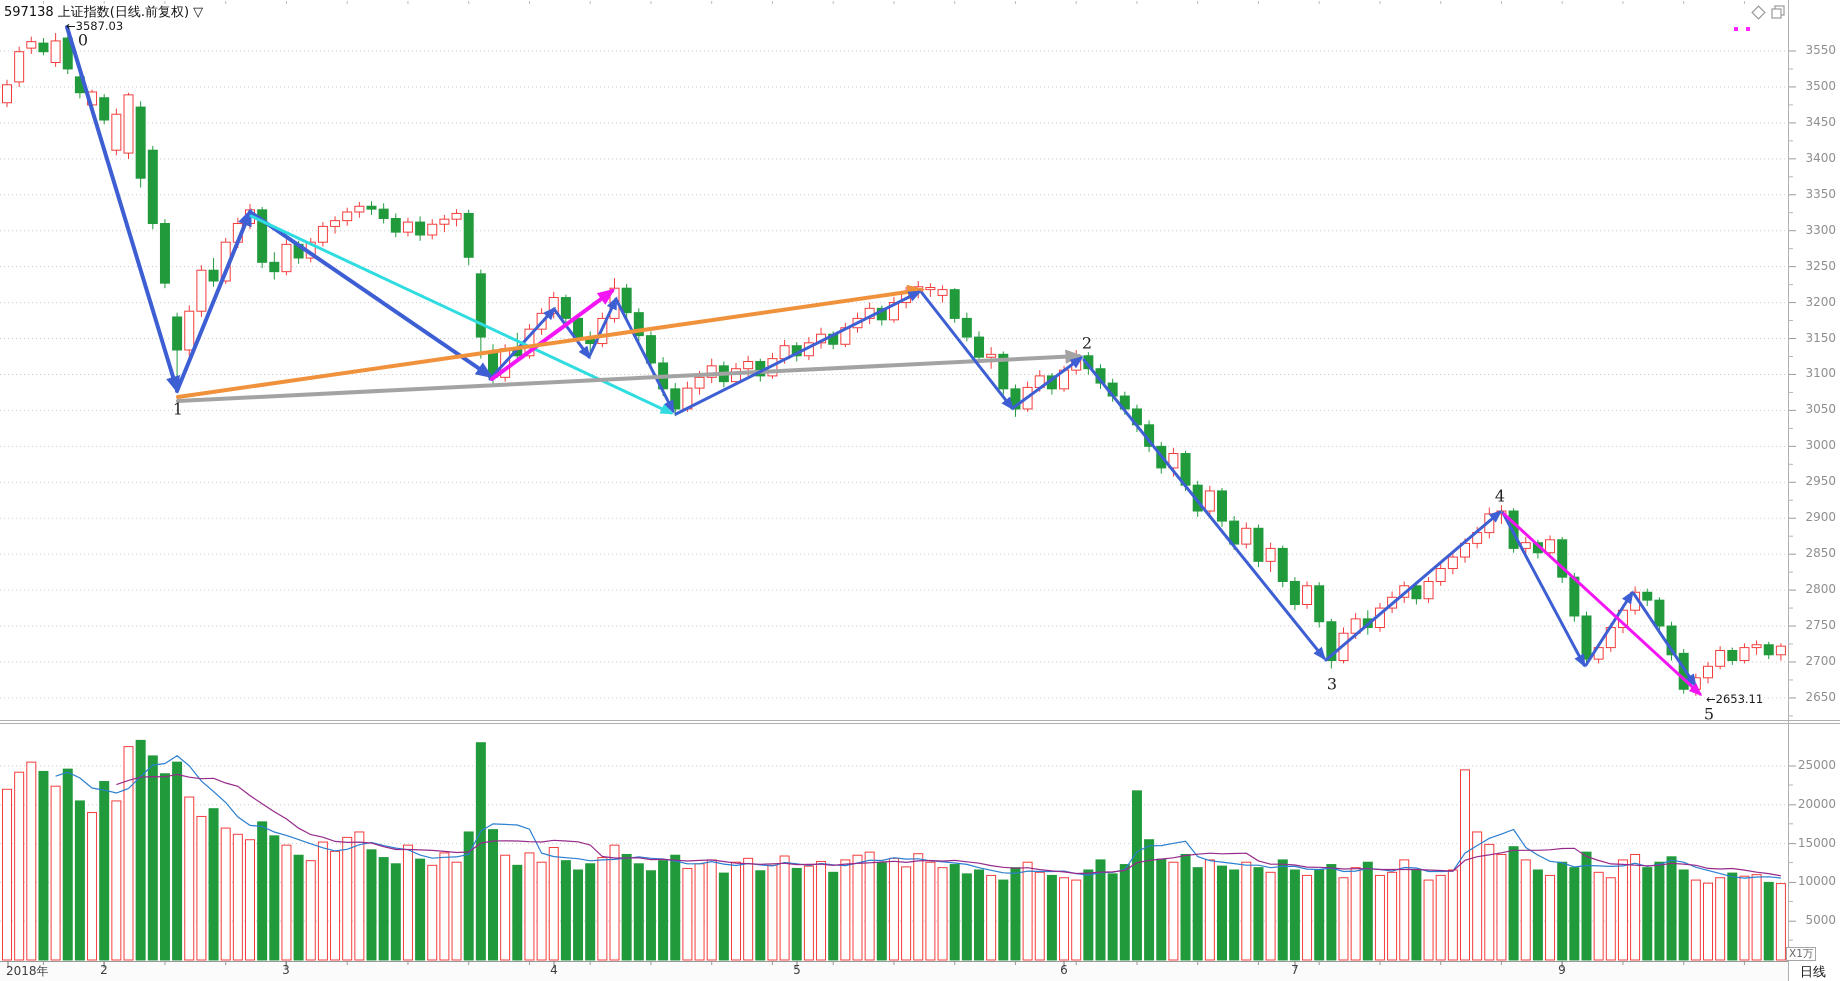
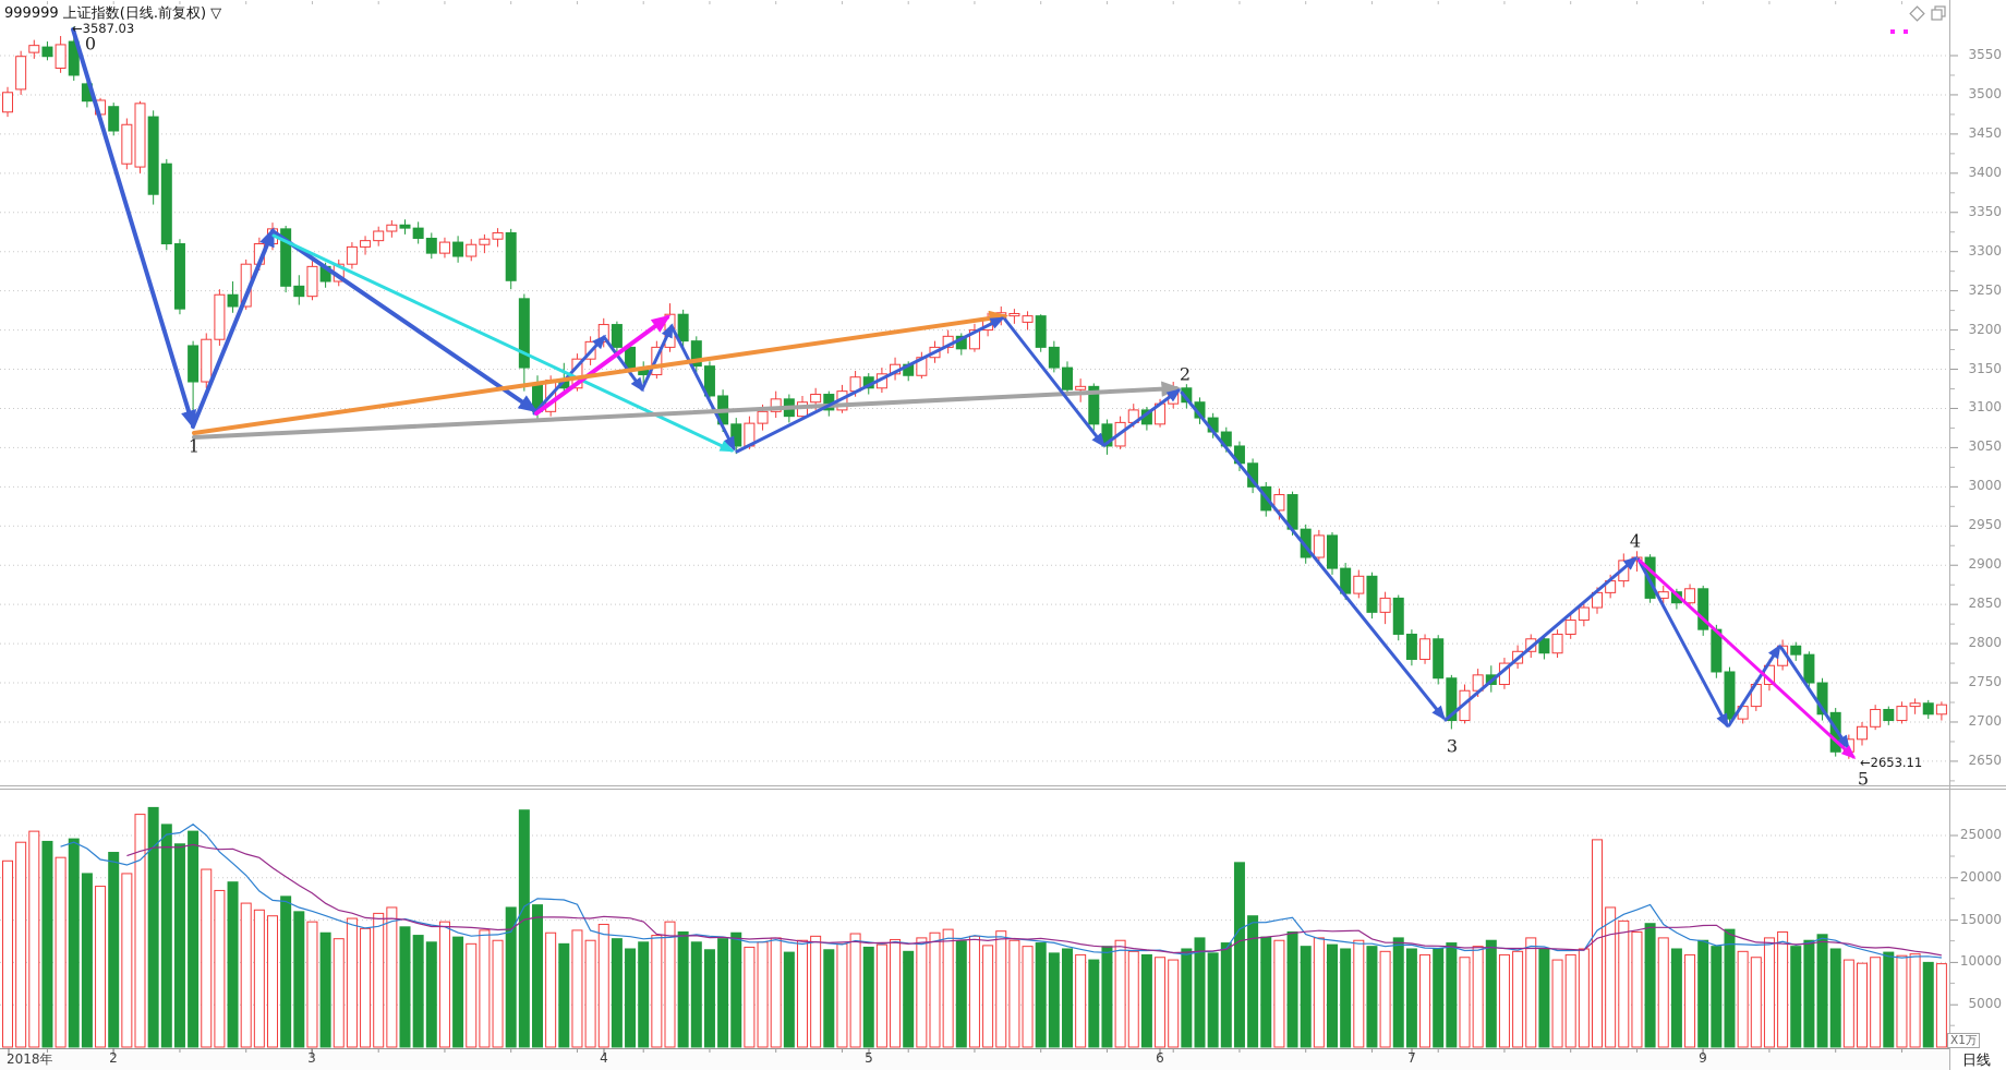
- 597138 上证指数(日线.前复权) ▽
+ 999999 上证指数(日线.前复权) ▽
  ←3587.03
  ←2653.11
  日线
  X1万
  3550
  3500
  3450
  3400
  3350
  3300
  3250
  3200
  3150
  3100
  3050
  3000
  2950
  2900
  2850
  2800
  2750
  2700
  2650
  25000
  20000
  15000
  10000
  5000
  2018年
  2
  3
  4
  5
  6
  7
  9
  0
  1
  2
  3
  4
  5
